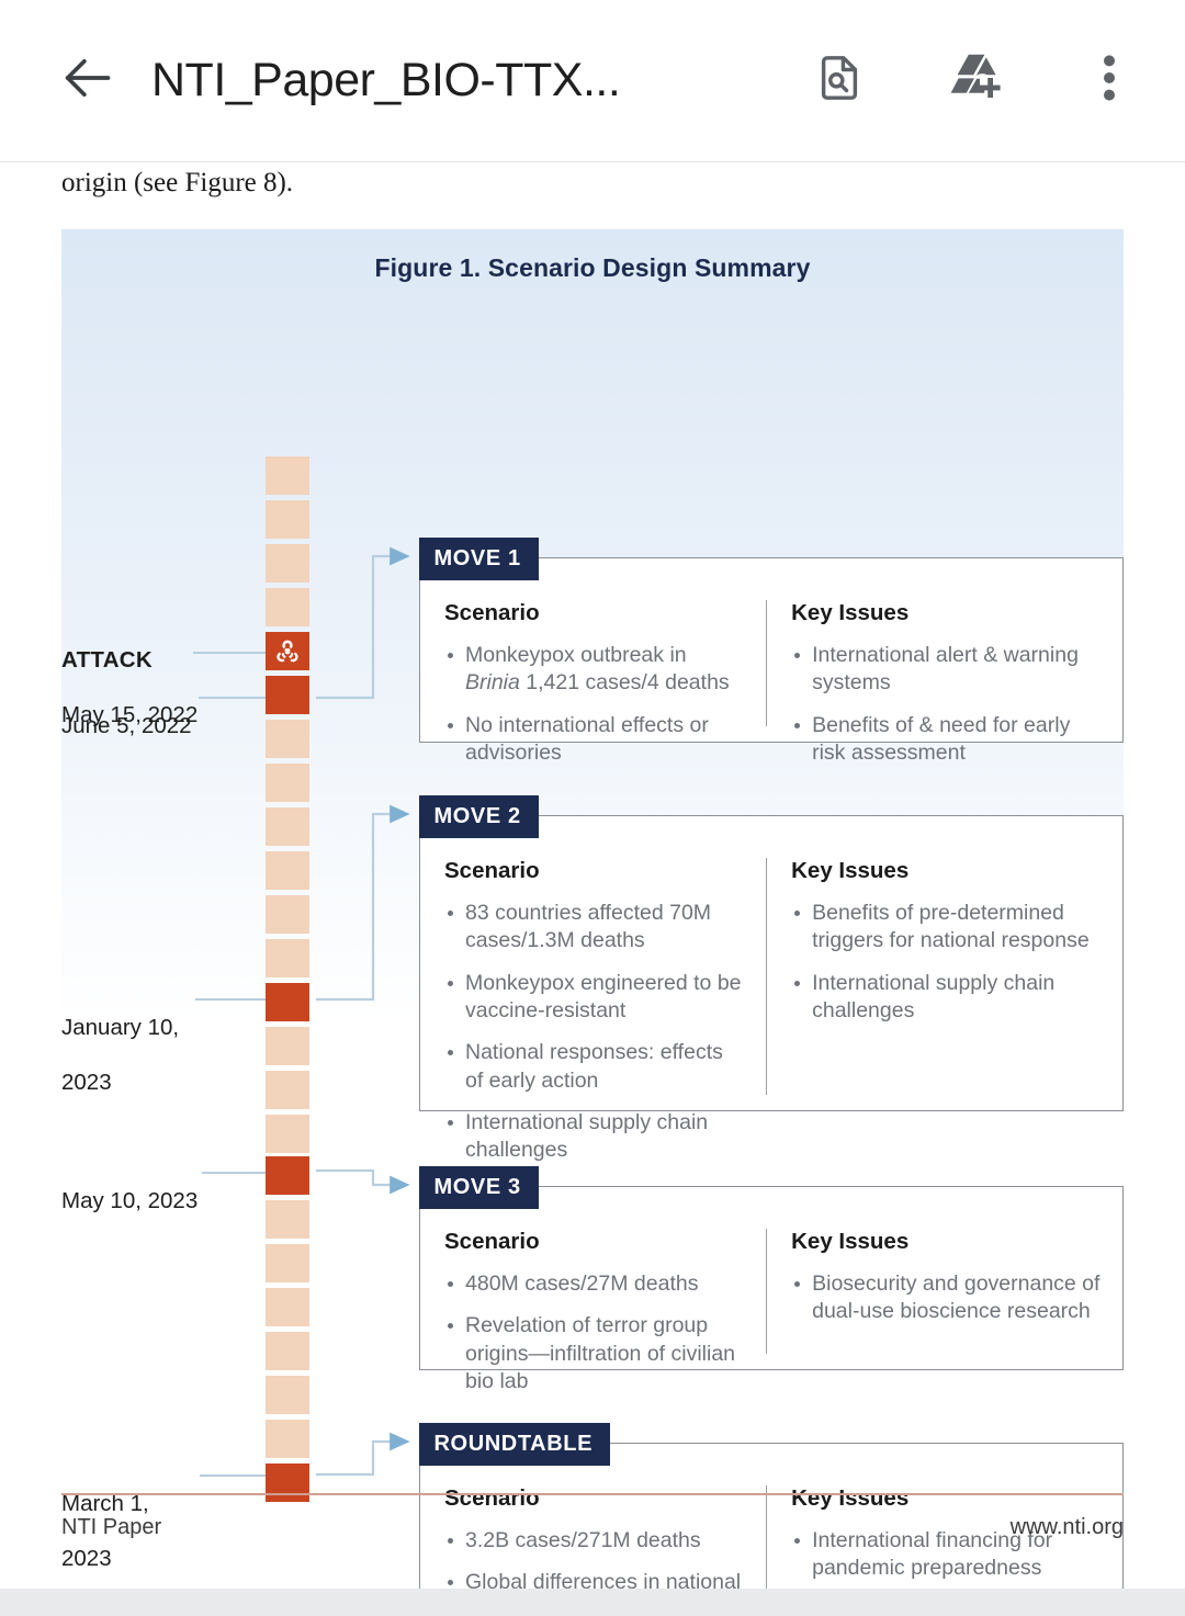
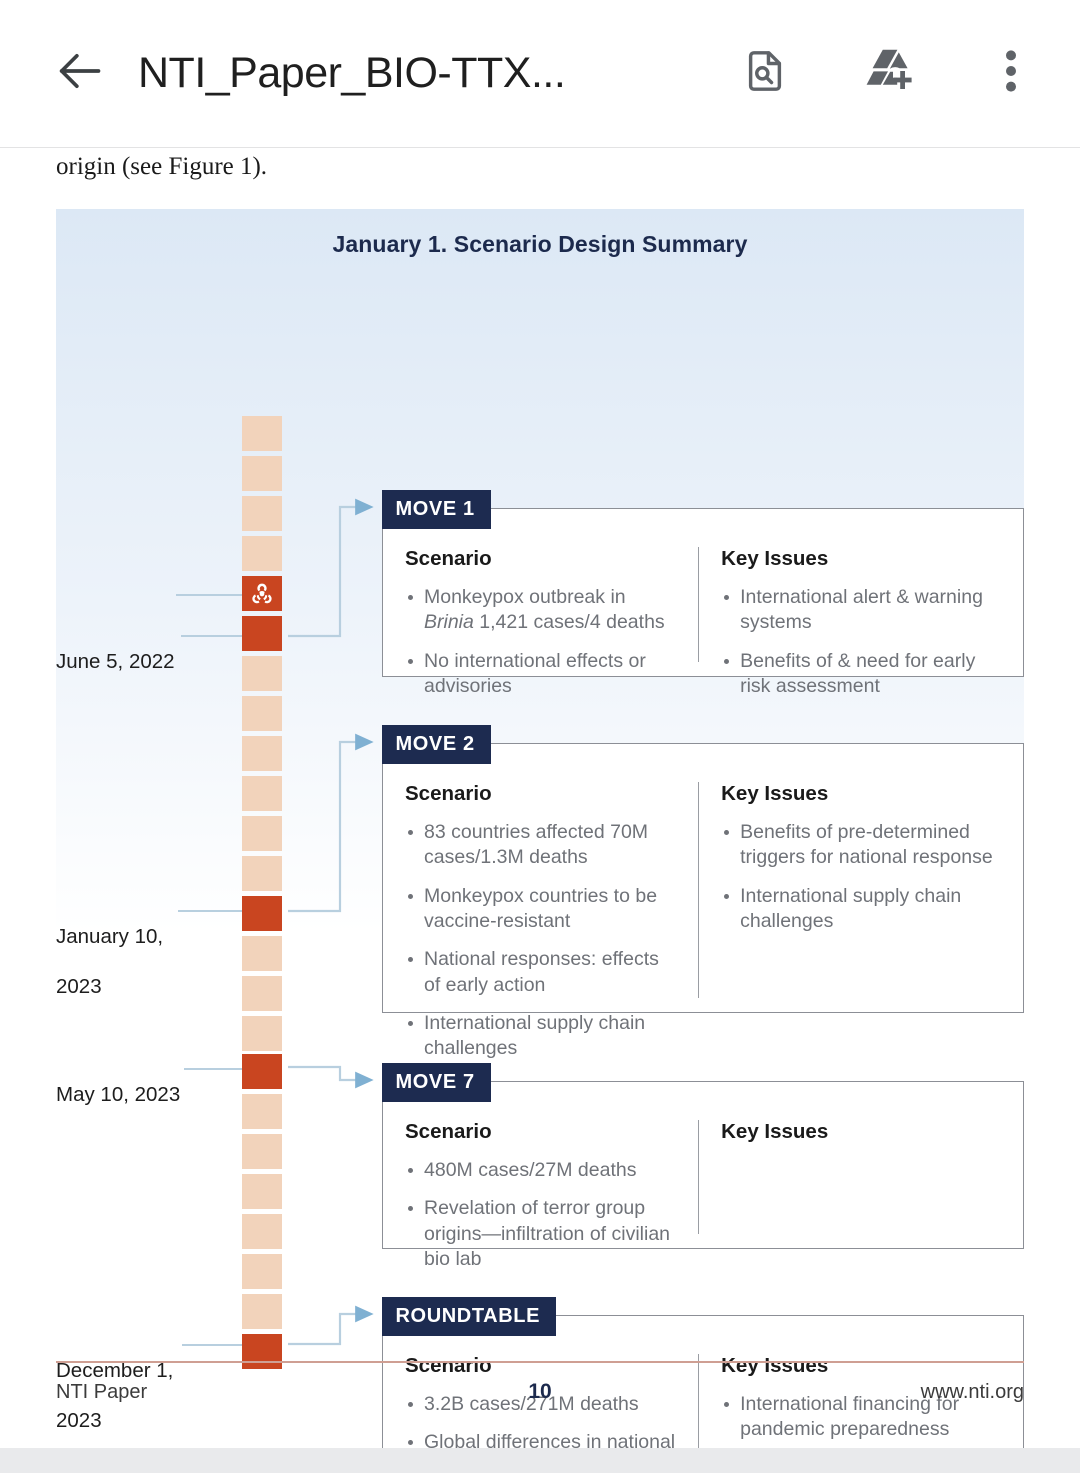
  NTI_Paper_BIO-TTX...
- origin (see Figure 8).
+ origin (see Figure 1).
- Figure 1. Scenario Design Summary
+ January 1. Scenario Design Summary
- ATTACK
- May 15, 2022
  June 5, 2022
  January 10,
  2023
  May 10, 2023
- March 1,
+ December 1,
  2023
  MOVE 1
  Scenario
  Monkeypox outbreak in Brinia 1,421 cases/4 deaths
  No international effects or advisories
  Key Issues
  International alert & warning systems
  Benefits of & need for early risk assessment
  MOVE 2
  Scenario
  83 countries affected 70M cases/1.3M deaths
- Monkeypox engineered to be vaccine-resistant
+ Monkeypox countries to be vaccine-resistant
  National responses: effects of early action
  International supply chain challenges
  Key Issues
  Benefits of pre-determined triggers for national response
  International supply chain challenges
- MOVE 3
+ MOVE 7
  Scenario
  480M cases/27M deaths
  Revelation of terror group origins—infiltration of civilian bio lab
  Key Issues
- Biosecurity and governance of dual-use bioscience research
  ROUNDTABLE
  Scenario
  3.2B cases/271M deaths
  Key Issues
  International financing for pandemic preparedness
  NTI Paper
+ 10
  www.nti.org
